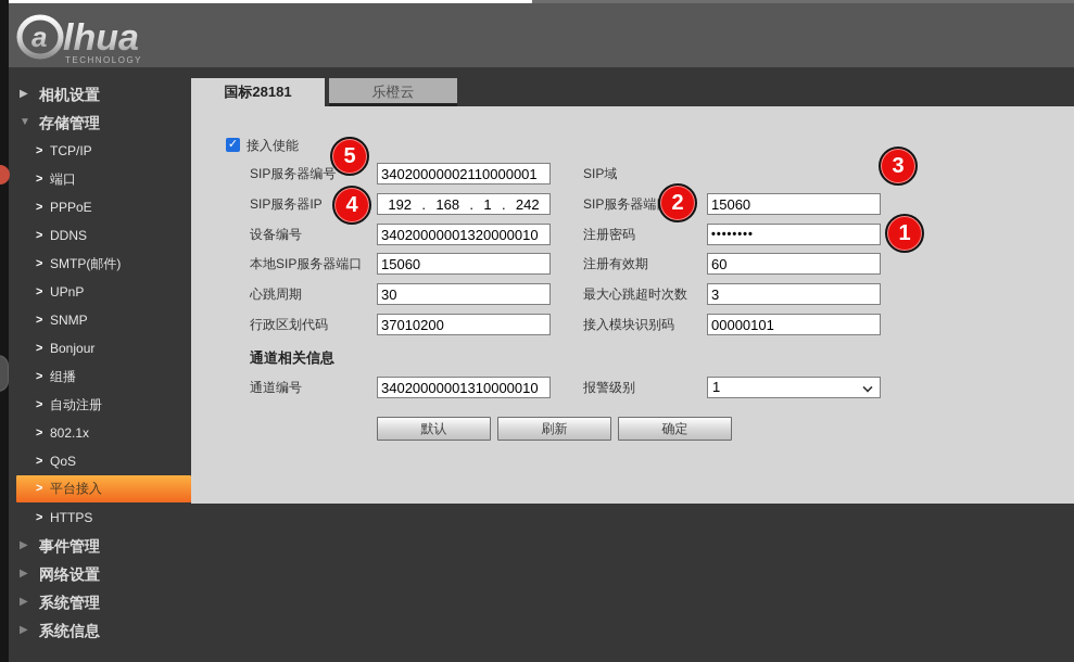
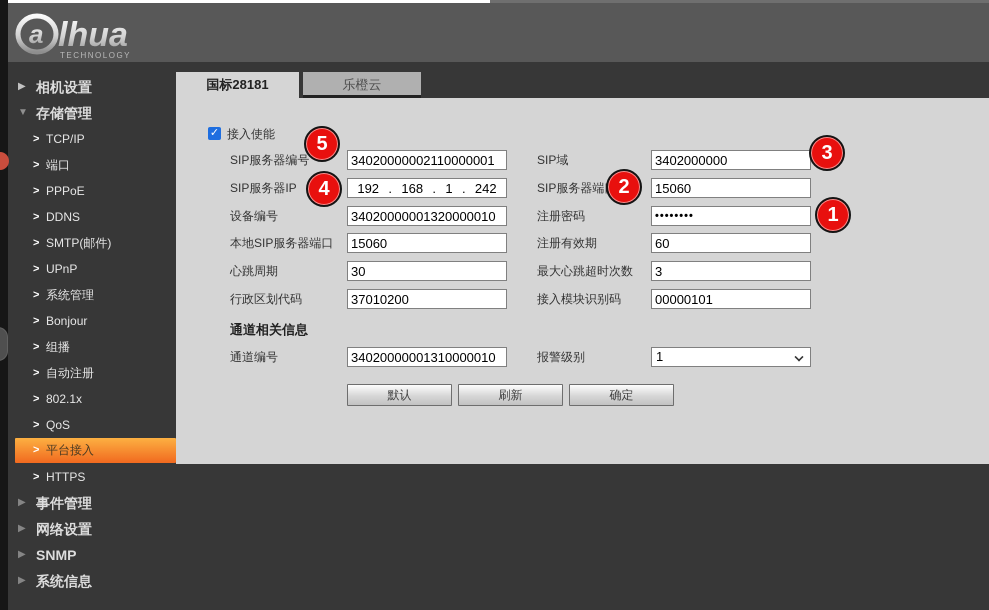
  a
  lhua
  TECHNOLOGY
  ▶ 相机设置
  ▼ 存储管理
  > TCP/IP
  > 端口
  > PPPoE
  > DDNS
  > SMTP(邮件)
  > UPnP
- > SNMP
+ > 系统管理
  > Bonjour
  > 组播
  > 自动注册
  > 802.1x
  > QoS
  > 平台接入
  > HTTPS
  ▶ 事件管理
  ▶ 网络设置
- ▶ 系统管理
+ ▶ SNMP
  ▶ 系统信息
  国标28181
  乐橙云
  ✓
  接入使能
  SIP服务器编号
  34020000002110000001
  SIP域
+ 3402000000
  SIP服务器IP
  192
  .
  168
  .
  1
  .
  242
  SIP服务器端
  15060
  设备编号
  34020000001320000010
  注册密码
  ••••••••
  本地SIP服务器端口
  15060
  注册有效期
  60
  心跳周期
  30
  最大心跳超时次数
  3
  行政区划代码
  37010200
  接入模块识别码
  00000101
  通道相关信息
  通道编号
  34020000001310000010
  报警级别
  1
  默认
  刷新
  确定
  1
  2
  3
  4
  5
